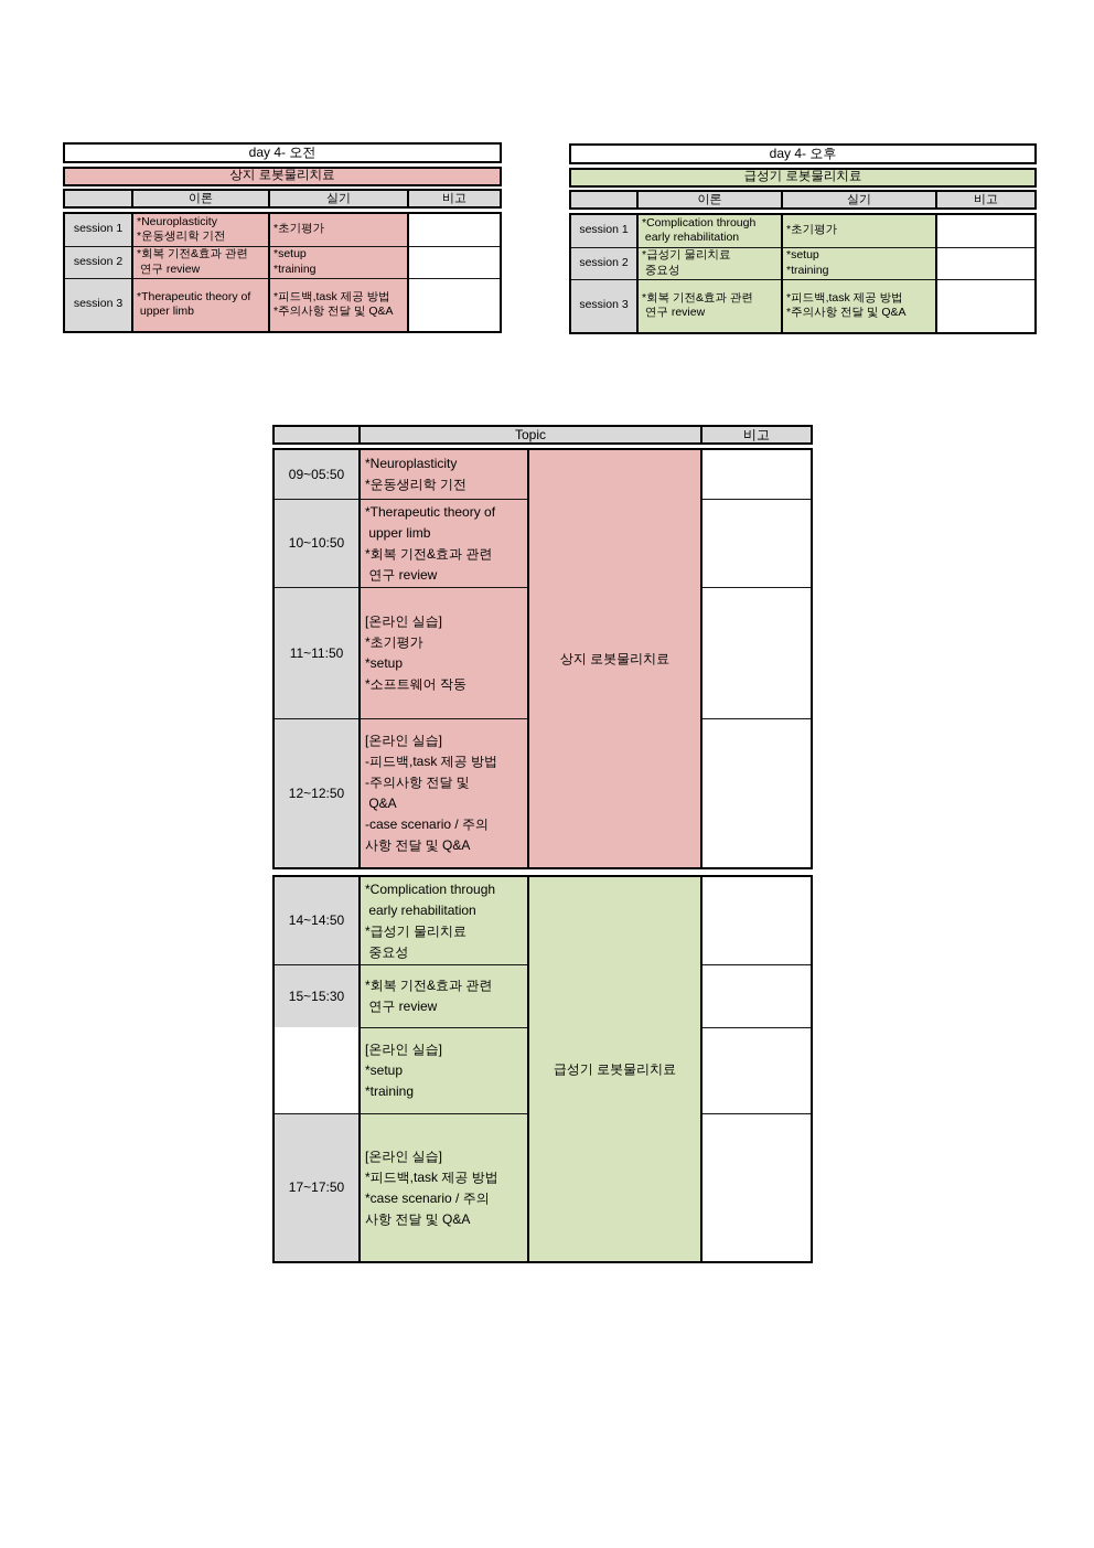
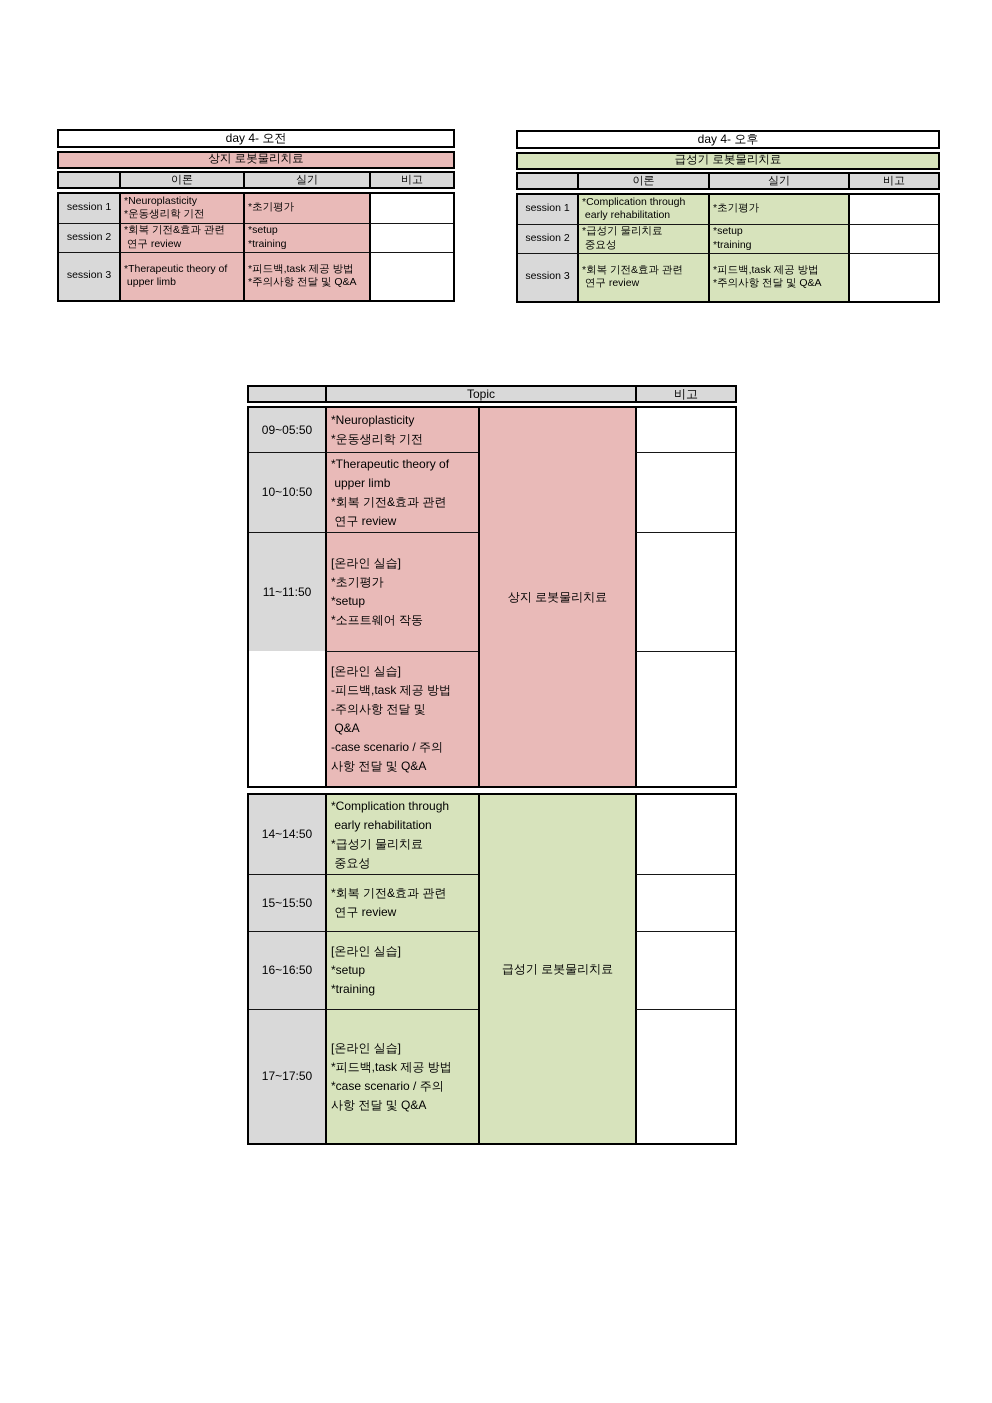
  day 4- 오전
  상지 로봇물리치료
  이론
  실기
  비고
  session 1
  *Neuroplasticity
  *운동생리학 기전
  *초기평가
  session 2
  *회복 기전&효과 관련
  연구 review
  *setup
  *training
  session 3
  *Therapeutic theory of
  upper limb
  *피드백,task 제공 방법
  *주의사항 전달 및 Q&A
  day 4- 오후
  급성기 로봇물리치료
  이론
  실기
  비고
  session 1
  *Complication through
  early rehabilitation
  *초기평가
  session 2
  *급성기 물리치료
  중요성
  *setup
  *training
  session 3
  *회복 기전&효과 관련
  연구 review
  *피드백,task 제공 방법
  *주의사항 전달 및 Q&A
  Topic
  비고
  09~05:50
  *Neuroplasticity
  *운동생리학 기전
  상지 로봇물리치료
  10~10:50
  *Therapeutic theory of
  upper limb
  *회복 기전&효과 관련
  연구 review
  11~11:50
  [온라인 실습]
  *초기평가
  *setup
  *소프트웨어 작동
- 12~12:50
  [온라인 실습]
  -피드백,task 제공 방법
  -주의사항 전달 및
  Q&A
  -case scenario / 주의
  사항 전달 및 Q&A
  14~14:50
  *Complication through
  early rehabilitation
  *급성기 물리치료
  중요성
  급성기 로봇물리치료
- 15~15:30
+ 15~15:50
  *회복 기전&효과 관련
  연구 review
+ 16~16:50
  [온라인 실습]
  *setup
  *training
  17~17:50
  [온라인 실습]
  *피드백,task 제공 방법
  *case scenario / 주의
  사항 전달 및 Q&A
